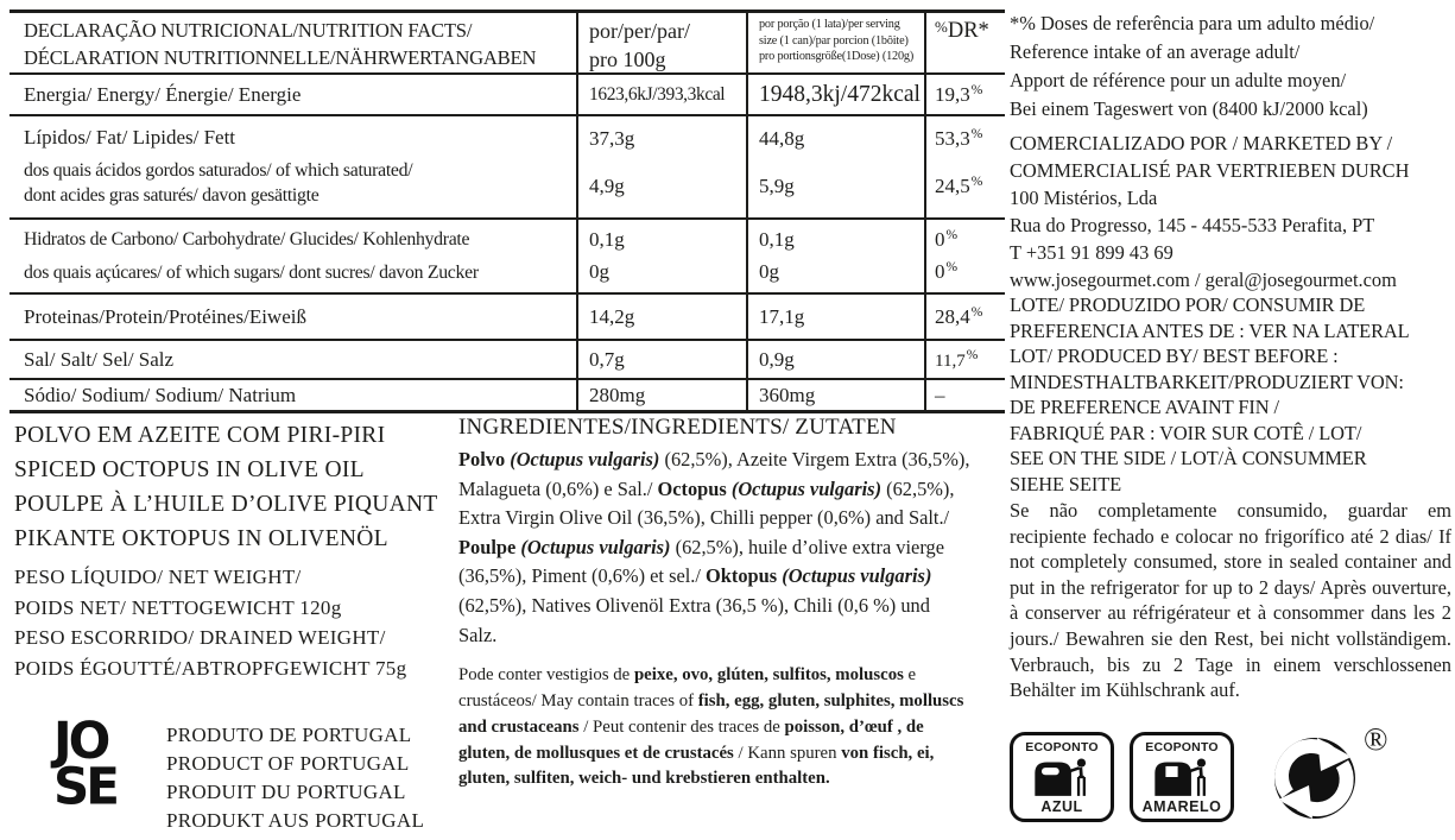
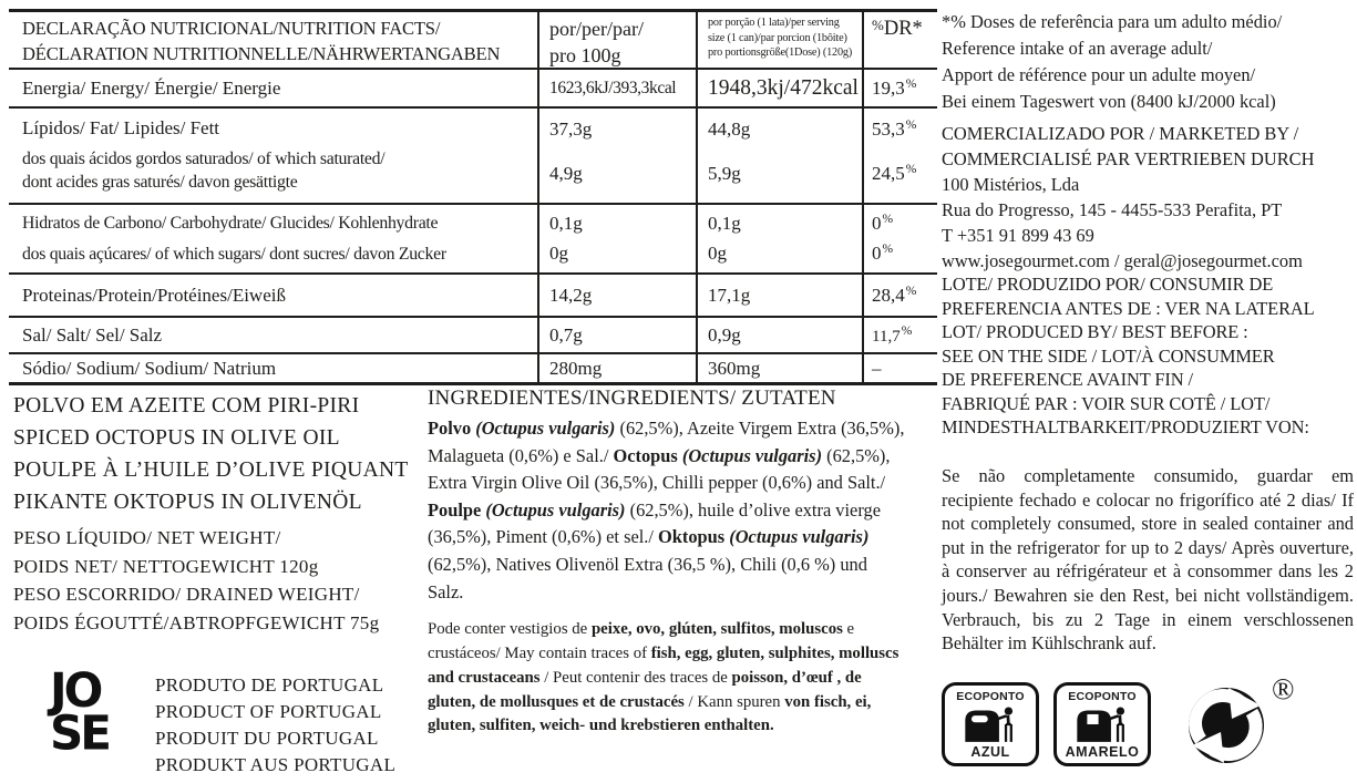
  DECLARAÇÃO NUTRICIONAL/NUTRITION FACTS/
  DÉCLARATION NUTRITIONNELLE/NÄHRWERTANGABEN
  por/per/par/
  pro 100g
  por porção (1 lata)/per serving
  size (1 can)/par porcion (1bôite)
  pro portionsgröße(1Dose) (120g)
  %DR*
  Energia/ Energy/ Énergie/ Energie
  1623,6kJ/393,3kcal
  1948,3kj/472kcal
  19,3%
  Lípidos/ Fat/ Lipides/ Fett
  dos quais ácidos gordos saturados/ of which saturated/
  dont acides gras saturés/ davon gesättigte
  37,3g
  4,9g
  44,8g
  5,9g
  53,3%
  24,5%
  Hidratos de Carbono/ Carbohydrate/ Glucides/ Kohlenhydrate
  dos quais açúcares/ of which sugars/ dont sucres/ davon Zucker
  0,1g
  0g
  0,1g
  0g
  0%
  0%
  Proteinas/Protein/Protéines/Eiweiß
  14,2g
  17,1g
  28,4%
  Sal/ Salt/ Sel/ Salz
  0,7g
  0,9g
  11,7%
  Sódio/ Sodium/ Sodium/ Natrium
  280mg
  360mg
  –
  POLVO EM AZEITE COM PIRI-PIRI
  SPICED OCTOPUS IN OLIVE OIL
  POULPE À L’HUILE D’OLIVE PIQUANT
  PIKANTE OKTOPUS IN OLIVENÖL
  PESO LÍQUIDO/ NET WEIGHT/
  POIDS NET/ NETTOGEWICHT 120g
  PESO ESCORRIDO/ DRAINED WEIGHT/
  POIDS ÉGOUTTÉ/ABTROPFGEWICHT 75g
  INGREDIENTES/INGREDIENTS/ ZUTATEN
  Polvo (Octupus vulgaris) (62,5%), Azeite Virgem Extra (36,5%), Malagueta (0,6%) e Sal./ Octopus (Octupus vulgaris) (62,5%), Extra Virgin Olive Oil (36,5%), Chilli pepper (0,6%) and Salt./ Poulpe (Octupus vulgaris) (62,5%), huile d’olive extra vierge (36,5%), Piment (0,6%) et sel./ Oktopus (Octupus vulgaris) (62,5%), Natives Olivenöl Extra (36,5 %), Chili (0,6 %) und Salz.
  Pode conter vestigios de peixe, ovo, glúten, sulfitos, moluscos e crustáceos/ May contain traces of fish, egg, gluten, sulphites, molluscs and crustaceans / Peut contenir des traces de poisson, d’œuf , de gluten, de mollusques et de crustacés / Kann spuren von fisch, ei, gluten, sulfiten, weich- und krebstieren enthalten.
  JO
  SE
  PRODUTO DE PORTUGAL
  PRODUCT OF PORTUGAL
  PRODUIT DU PORTUGAL
  PRODUKT AUS PORTUGAL
  *% Doses de referência para um adulto médio/
  Reference intake of an average adult/
  Apport de référence pour un adulte moyen/
  Bei einem Tageswert von (8400 kJ/2000 kcal)
  COMERCIALIZADO POR / MARKETED BY /
  COMMERCIALISÉ PAR VERTRIEBEN DURCH
  100 Mistérios, Lda
  Rua do Progresso, 145 - 4455-533 Perafita, PT
  T +351 91 899 43 69
  www.josegourmet.com / geral@josegourmet.com
  LOTE/ PRODUZIDO POR/ CONSUMIR DE
  PREFERENCIA ANTES DE : VER NA LATERAL
  LOT/ PRODUCED BY/ BEST BEFORE :
- MINDESTHALTBARKEIT/PRODUZIERT VON:
+ SEE ON THE SIDE / LOT/À CONSUMMER
  DE PREFERENCE AVAINT FIN /
  FABRIQUÉ PAR : VOIR SUR COTÊ / LOT/
- SEE ON THE SIDE / LOT/À CONSUMMER
+ MINDESTHALTBARKEIT/PRODUZIERT VON:
- SIEHE SEITE
  Se não completamente consumido, guardar em recipiente fechado e colocar no frigorífico até 2 dias/ If not completely consumed, store in sealed container and put in the refrigerator for up to 2 days/ Après ouverture, à conserver au réfrigérateur et à consommer dans les 2 jours./ Bewahren sie den Rest, bei nicht vollständigem. Verbrauch, bis zu 2 Tage in einem verschlossenen Behälter im Kühlschrank auf.
  ECOPONTO
  AZUL
  ECOPONTO
  AMARELO
  ®
